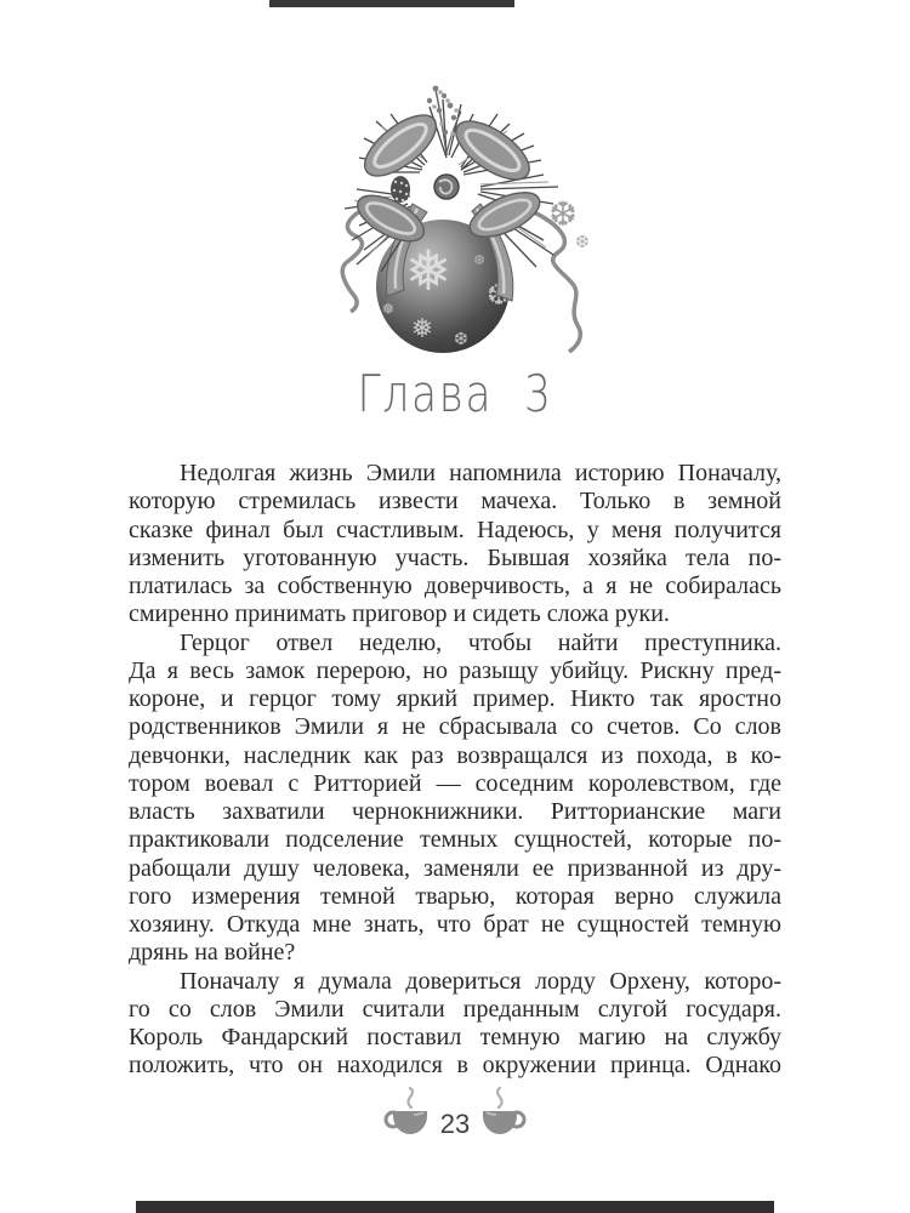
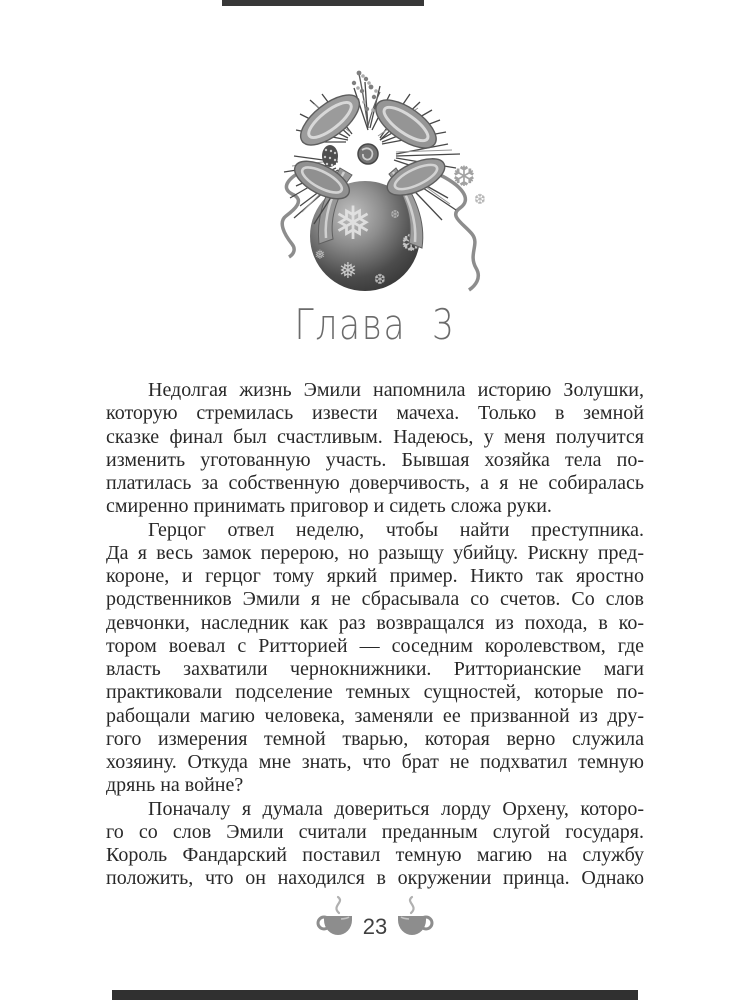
  ❅
  ❅
  ❆
  ❅
  ❆
  ❆
  ❆
  Глава 3
- Недолгая жизнь Эмили напомнила историю Поначалу,
+ Недолгая жизнь Эмили напомнила историю Золушки,
  которую стремилась извести мачеха. Только в земной
  сказке финал был счастливым. Надеюсь, у меня получится
  изменить уготованную участь. Бывшая хозяйка тела по-
  платилась за собственную доверчивость, а я не собиралась
  смиренно принимать приговор и сидеть сложа руки.
  Герцог отвел неделю, чтобы найти преступника.
  Да я весь замок перерою, но разыщу убийцу. Рискну пред-
  короне, и герцог тому яркий пример. Никто так яростно
  родственников Эмили я не сбрасывала со счетов. Со слов
  девчонки, наследник как раз возвращался из похода, в ко-
  тором воевал с Ритторией — соседним королевством, где
  власть захватили чернокнижники. Ритторианские маги
  практиковали подселение темных сущностей, которые по-
- рабощали душу человека, заменяли ее призванной из дру-
+ рабощали магию человека, заменяли ее призванной из дру-
  гого измерения темной тварью, которая верно служила
- хозяину. Откуда мне знать, что брат не сущностей темную
+ хозяину. Откуда мне знать, что брат не подхватил темную
  дрянь на войне?
  Поначалу я думала довериться лорду Орхену, которо-
  го со слов Эмили считали преданным слугой государя.
  Король Фандарский поставил темную магию на службу
  положить, что он находился в окружении принца. Однако
  23
